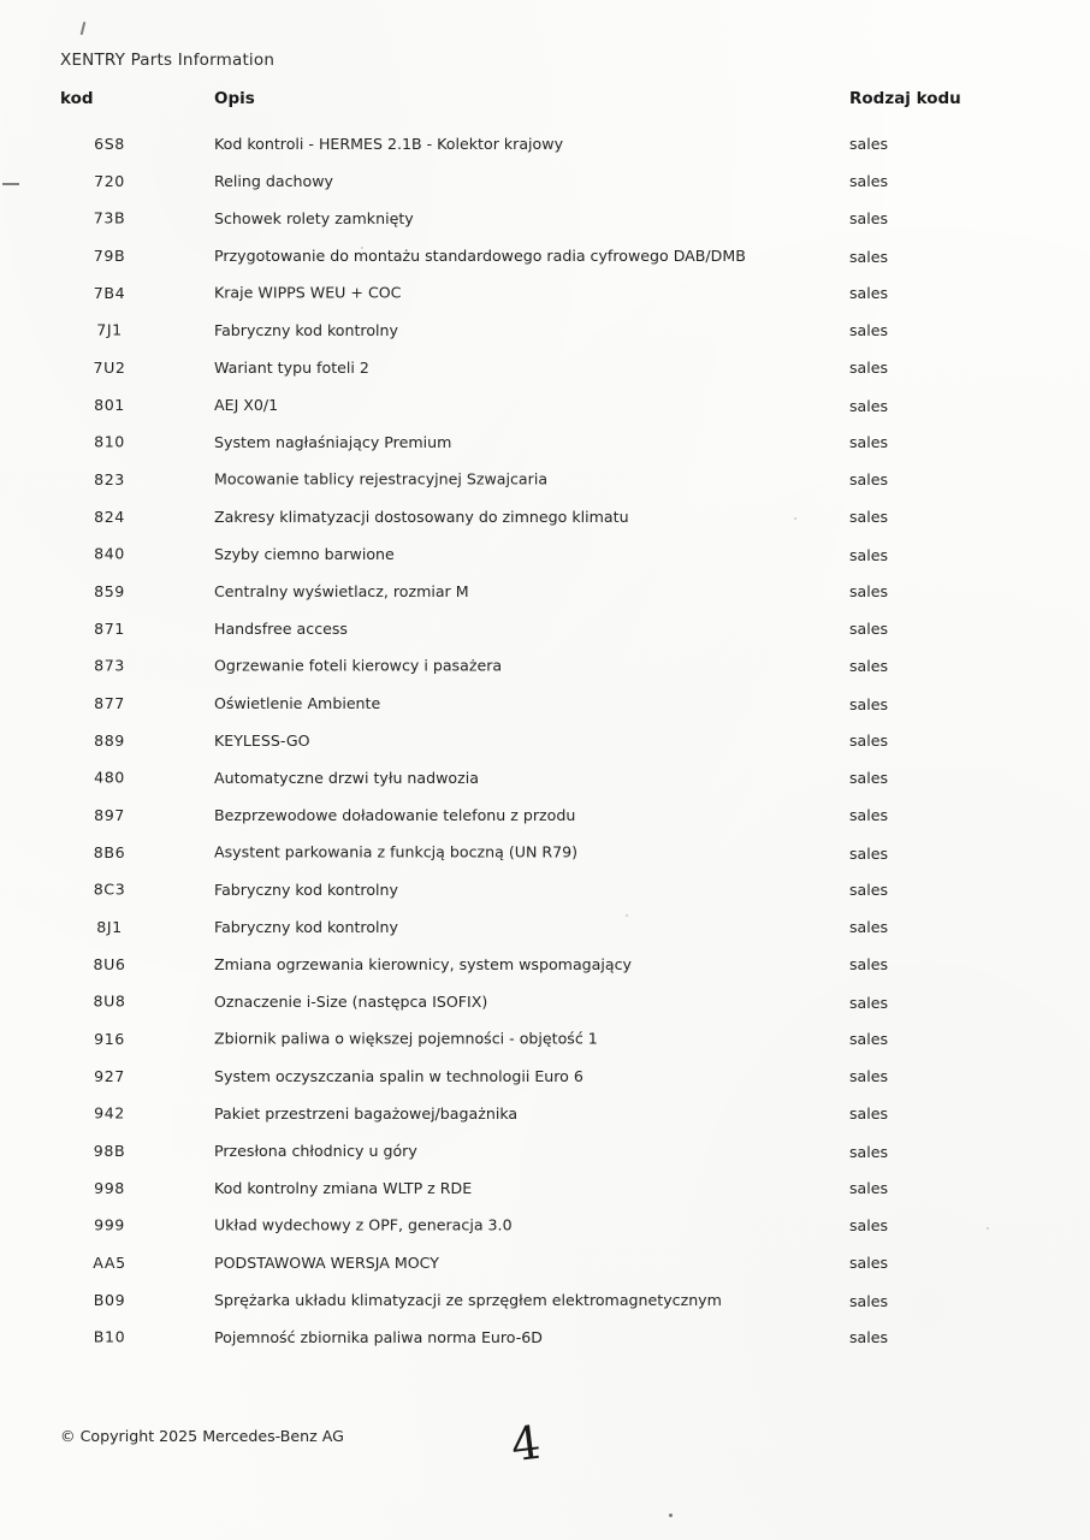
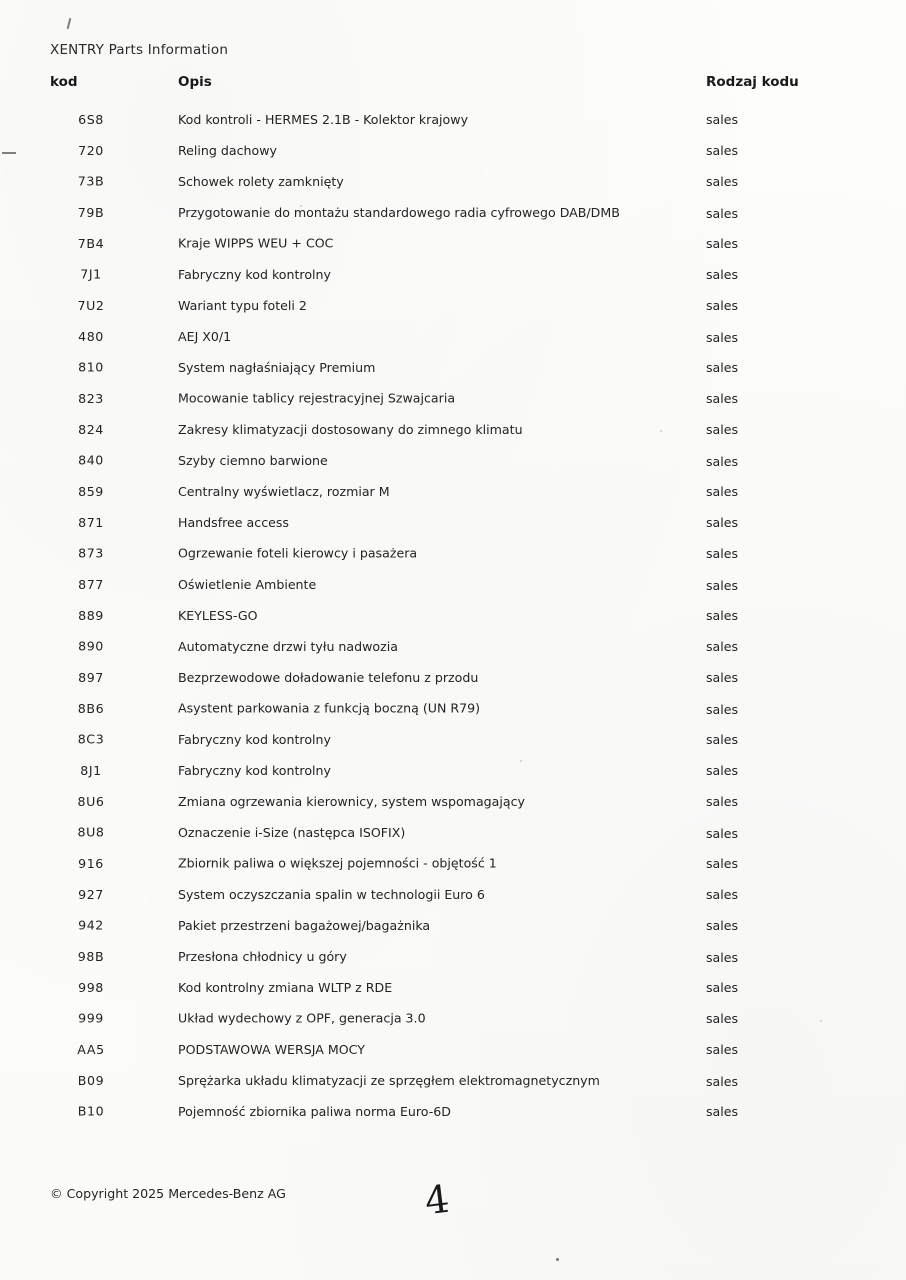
  XENTRY Parts Information
  kod	Opis	Rodzaj kodu
  6S8	Kod kontroli - HERMES 2.1B - Kolektor krajowy	sales
  720	Reling dachowy	sales
  73B	Schowek rolety zamknięty	sales
  79B	Przygotowanie do montażu standardowego radia cyfrowego DAB/DMB	sales
  7B4	Kraje WIPPS WEU + COC	sales
  7J1	Fabryczny kod kontrolny	sales
  7U2	Wariant typu foteli 2	sales
- 801	AEJ X0/1	sales
+ 480	AEJ X0/1	sales
  810	System nagłaśniający Premium	sales
  823	Mocowanie tablicy rejestracyjnej Szwajcaria	sales
  824	Zakresy klimatyzacji dostosowany do zimnego klimatu	sales
  840	Szyby ciemno barwione	sales
  859	Centralny wyświetlacz, rozmiar M	sales
  871	Handsfree access	sales
  873	Ogrzewanie foteli kierowcy i pasażera	sales
  877	Oświetlenie Ambiente	sales
  889	KEYLESS-GO	sales
- 480	Automatyczne drzwi tyłu nadwozia	sales
+ 890	Automatyczne drzwi tyłu nadwozia	sales
  897	Bezprzewodowe doładowanie telefonu z przodu	sales
  8B6	Asystent parkowania z funkcją boczną (UN R79)	sales
  8C3	Fabryczny kod kontrolny	sales
  8J1	Fabryczny kod kontrolny	sales
  8U6	Zmiana ogrzewania kierownicy, system wspomagający	sales
  8U8	Oznaczenie i-Size (następca ISOFIX)	sales
  916	Zbiornik paliwa o większej pojemności - objętość 1	sales
  927	System oczyszczania spalin w technologii Euro 6	sales
  942	Pakiet przestrzeni bagażowej/bagażnika	sales
  98B	Przesłona chłodnicy u góry	sales
  998	Kod kontrolny zmiana WLTP z RDE	sales
  999	Układ wydechowy z OPF, generacja 3.0	sales
  AA5	PODSTAWOWA WERSJA MOCY	sales
  B09	Sprężarka układu klimatyzacji ze sprzęgłem elektromagnetycznym	sales
  B10	Pojemność zbiornika paliwa norma Euro-6D	sales
  © Copyright 2025 Mercedes-Benz AG
